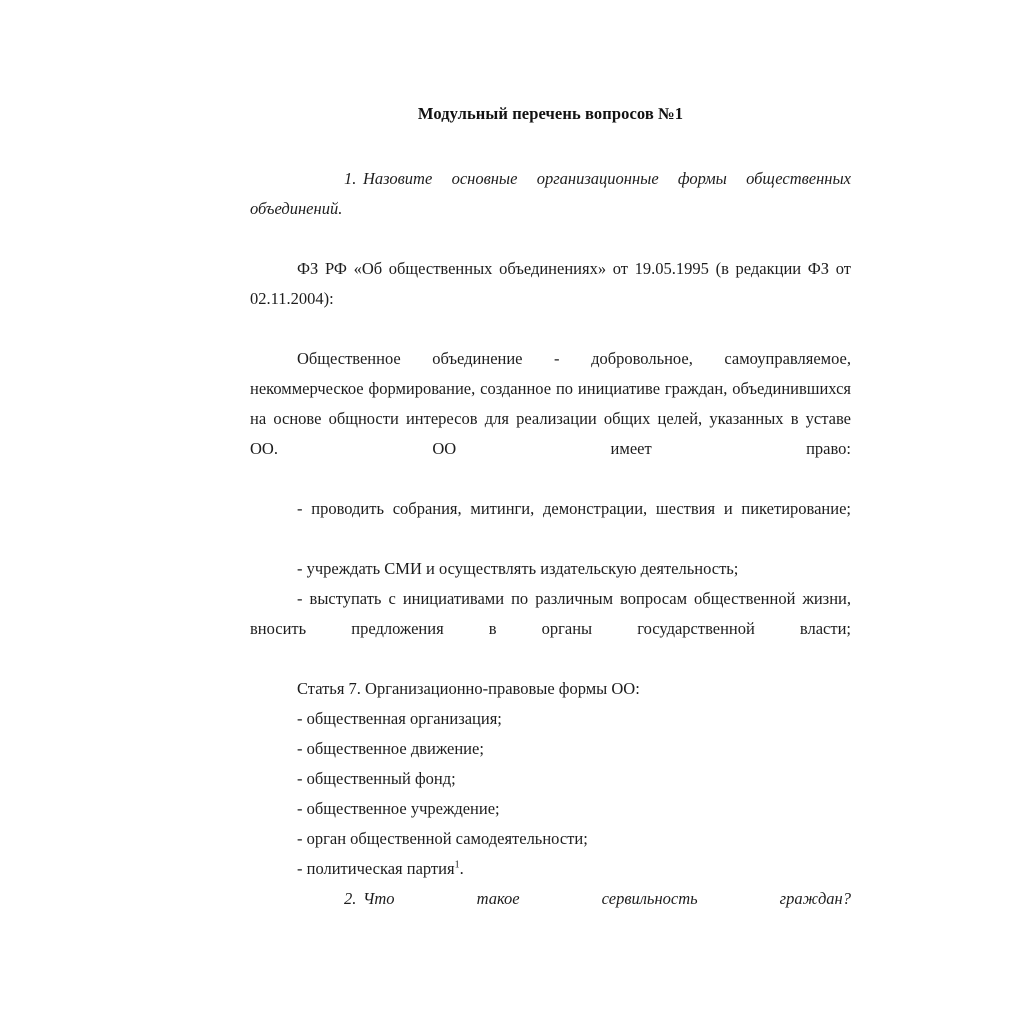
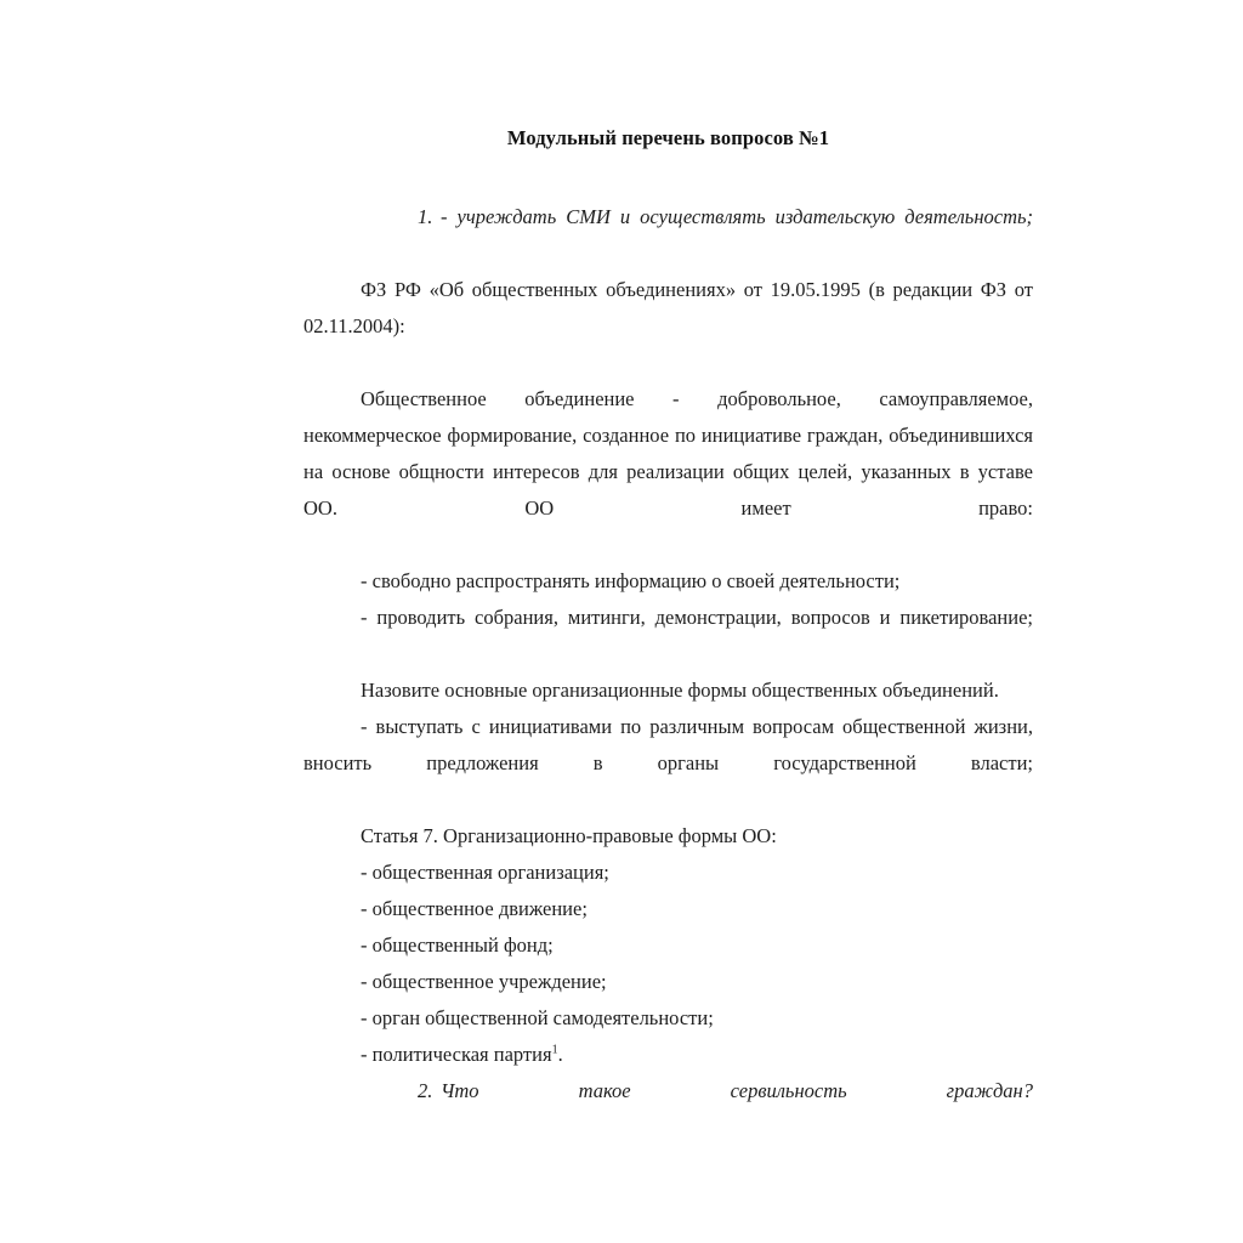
  Модульный перечень вопросов №1
- 1. Назовите основные организационные формы общественных объединений.
+ 1. - учреждать СМИ и осуществлять издательскую деятельность;
  ФЗ РФ «Об общественных объединениях» от 19.05.1995 (в редакции ФЗ от 02.11.2004):
  Общественное объединение - добровольное, самоуправляемое, некоммерческое формирование, созданное по инициативе граждан, объединившихся на основе общности интересов для реализации общих целей, указанных в уставе ОО. ОО имеет право:
+ - свободно распространять информацию о своей деятельности;
- - проводить собрания, митинги, демонстрации, шествия и пикетирование;
+ - проводить собрания, митинги, демонстрации, вопросов и пикетирование;
- - учреждать СМИ и осуществлять издательскую деятельность;
+ Назовите основные организационные формы общественных объединений.
  - выступать с инициативами по различным вопросам общественной жизни, вносить предложения в органы государственной власти;
  Статья 7. Организационно-правовые формы ОО:
  - общественная организация;
  - общественное движение;
  - общественный фонд;
  - общественное учреждение;
  - орган общественной самодеятельности;
  - политическая партия1.
  2. Что такое сервильность граждан?
